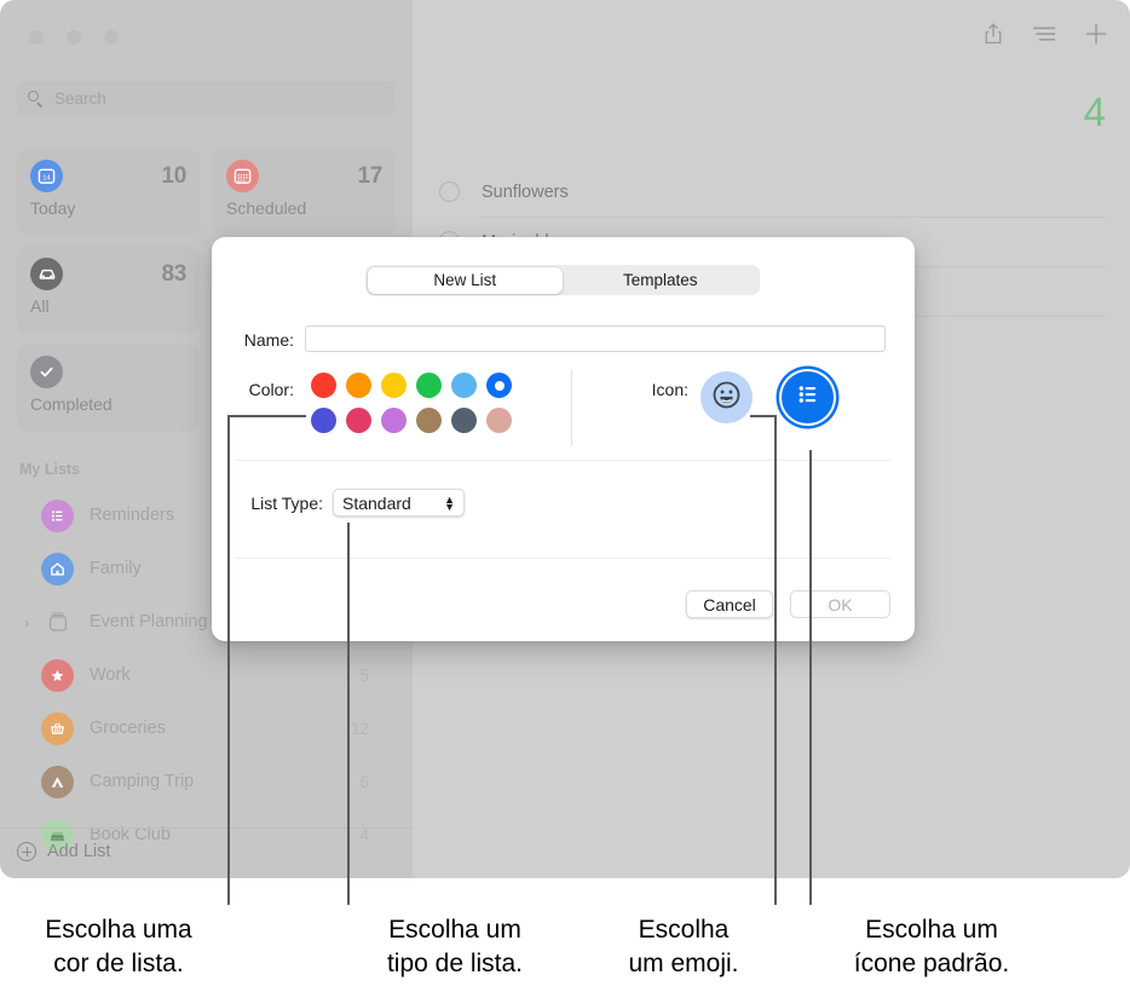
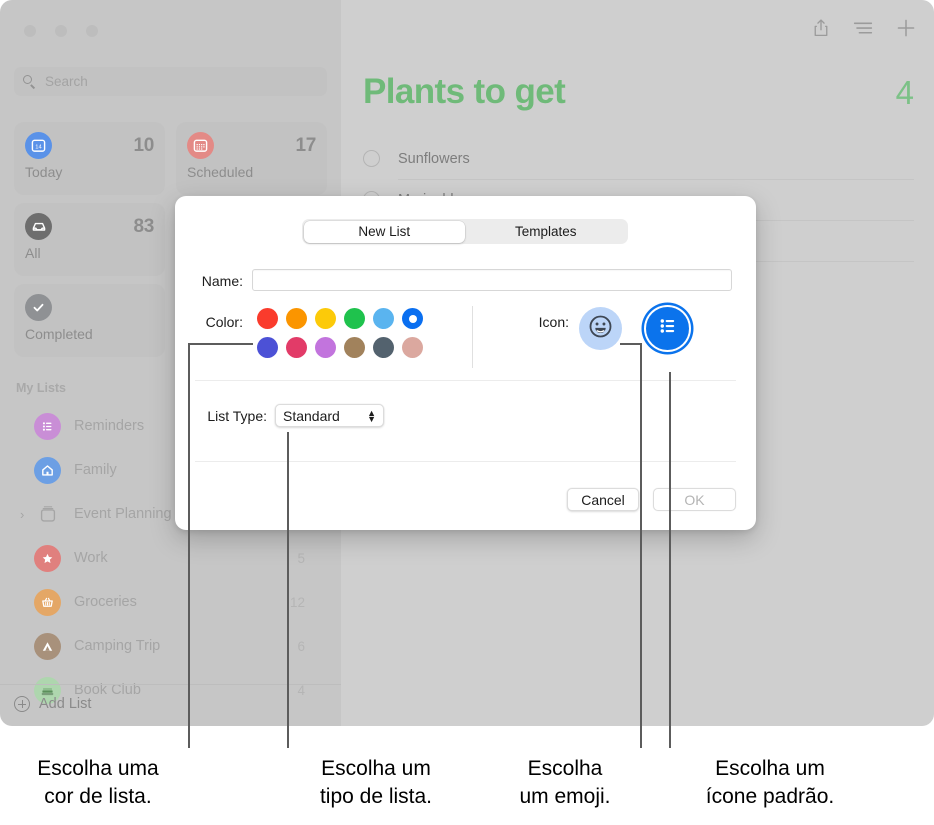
  Search
  10
  Today
  17
  Scheduled
  83
  All
  Completed
  My Lists
  Reminders
  Family
  ›
  Event Planning
  Work
  Groceries
  Camping Trip
  Book Club
  Add List
+ Plants to get
  4
  Sunflowers
  New List
  Templates
  Name:
  Color:
  Icon:
  List Type:
  Standard
  ▲
  ▼
  Cancel
  OK
  Escolha uma
  cor de lista.
  Escolha um
  tipo de lista.
  Escolha
  um emoji.
  Escolha um
  ícone padrão.
